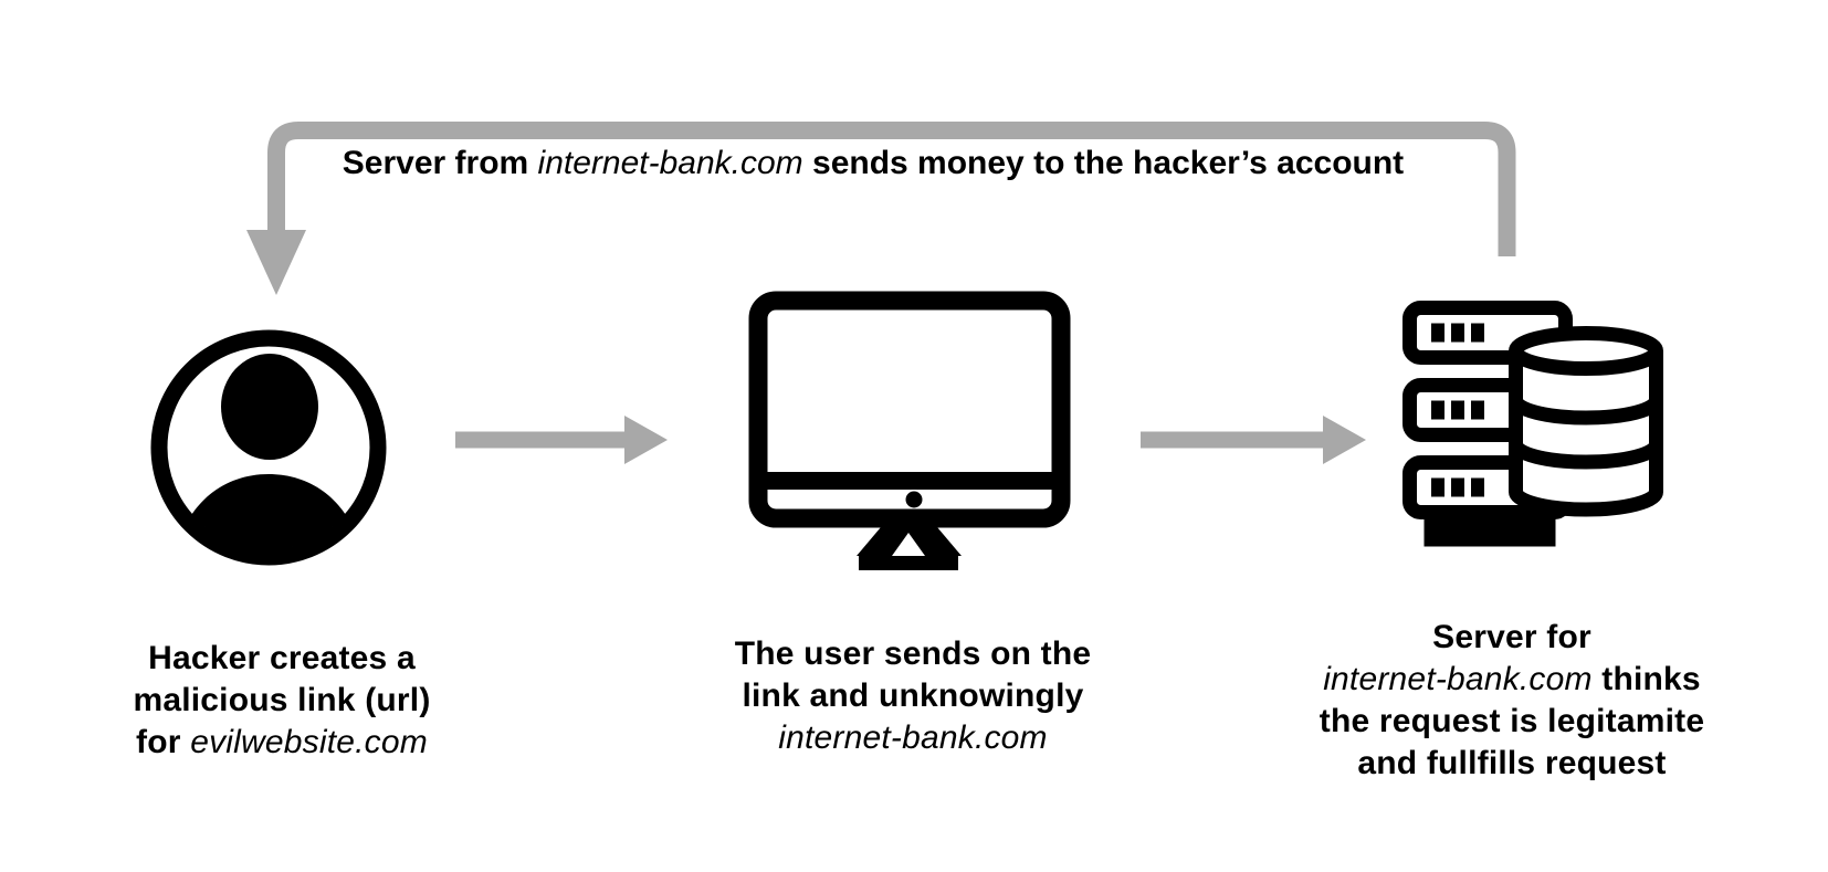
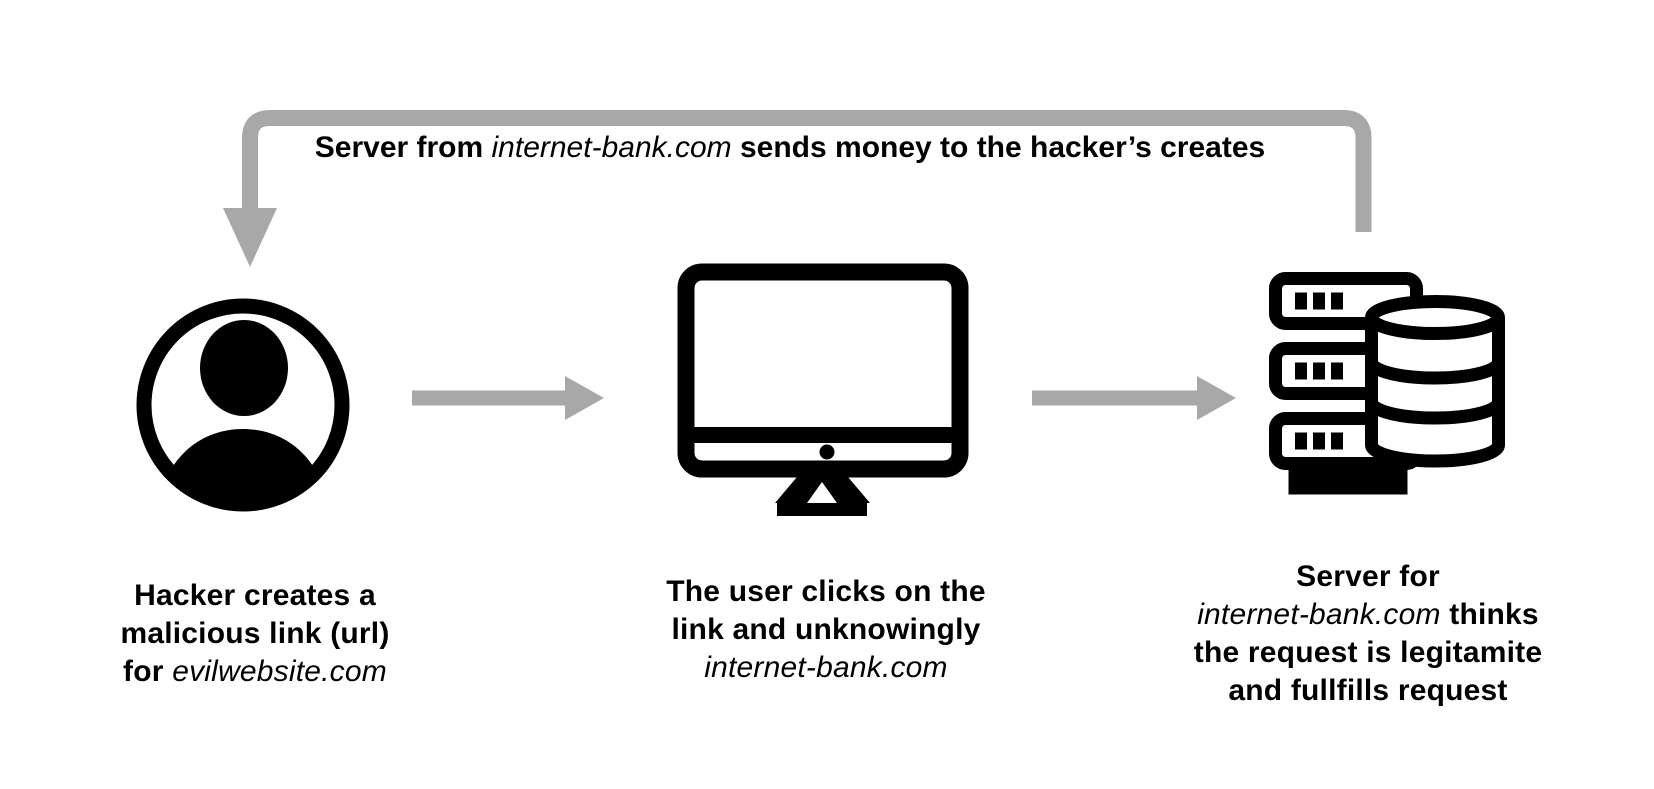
- Server from internet-bank.com sends money to the hacker’s account
+ Server from internet-bank.com sends money to the hacker’s creates
  Hacker creates a
  malicious link (url)
  for evilwebsite.com
- The user sends on the
+ The user clicks on the
  link and unknowingly
  internet-bank.com
  Server for
  internet-bank.com thinks
  the request is legitamite
  and fullfills request
